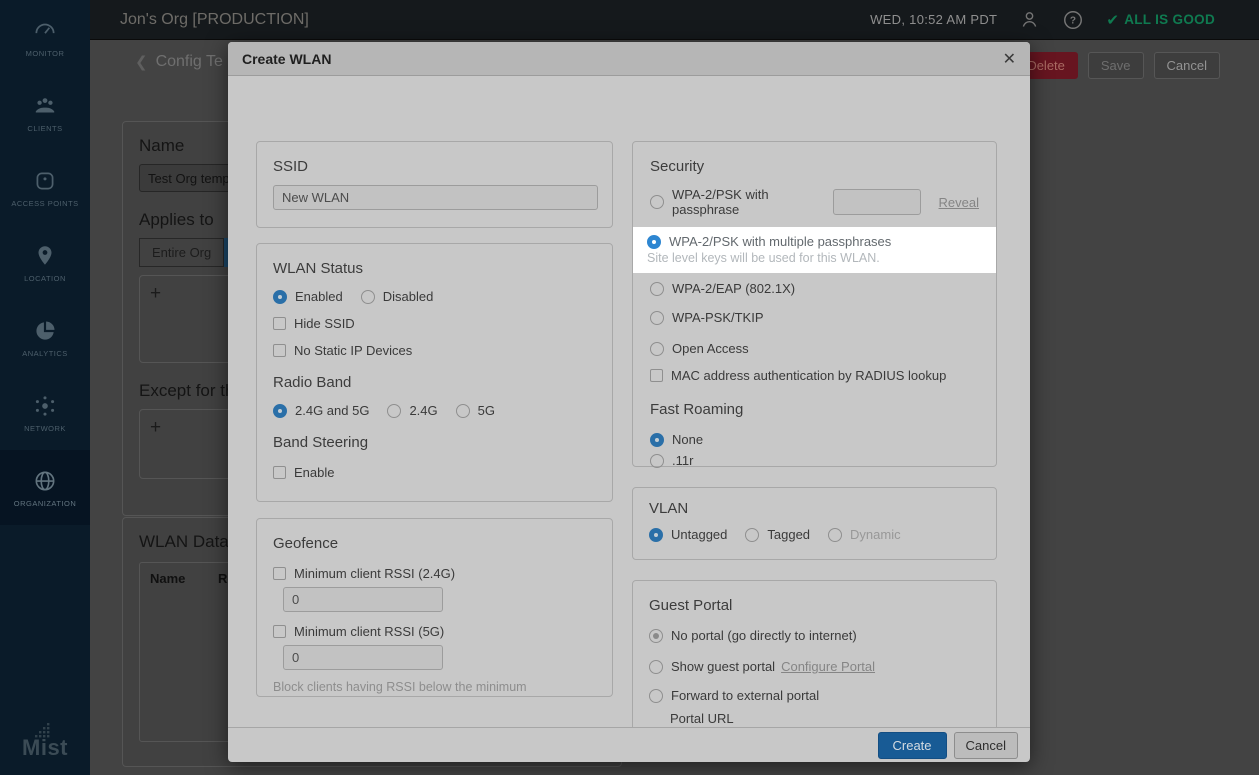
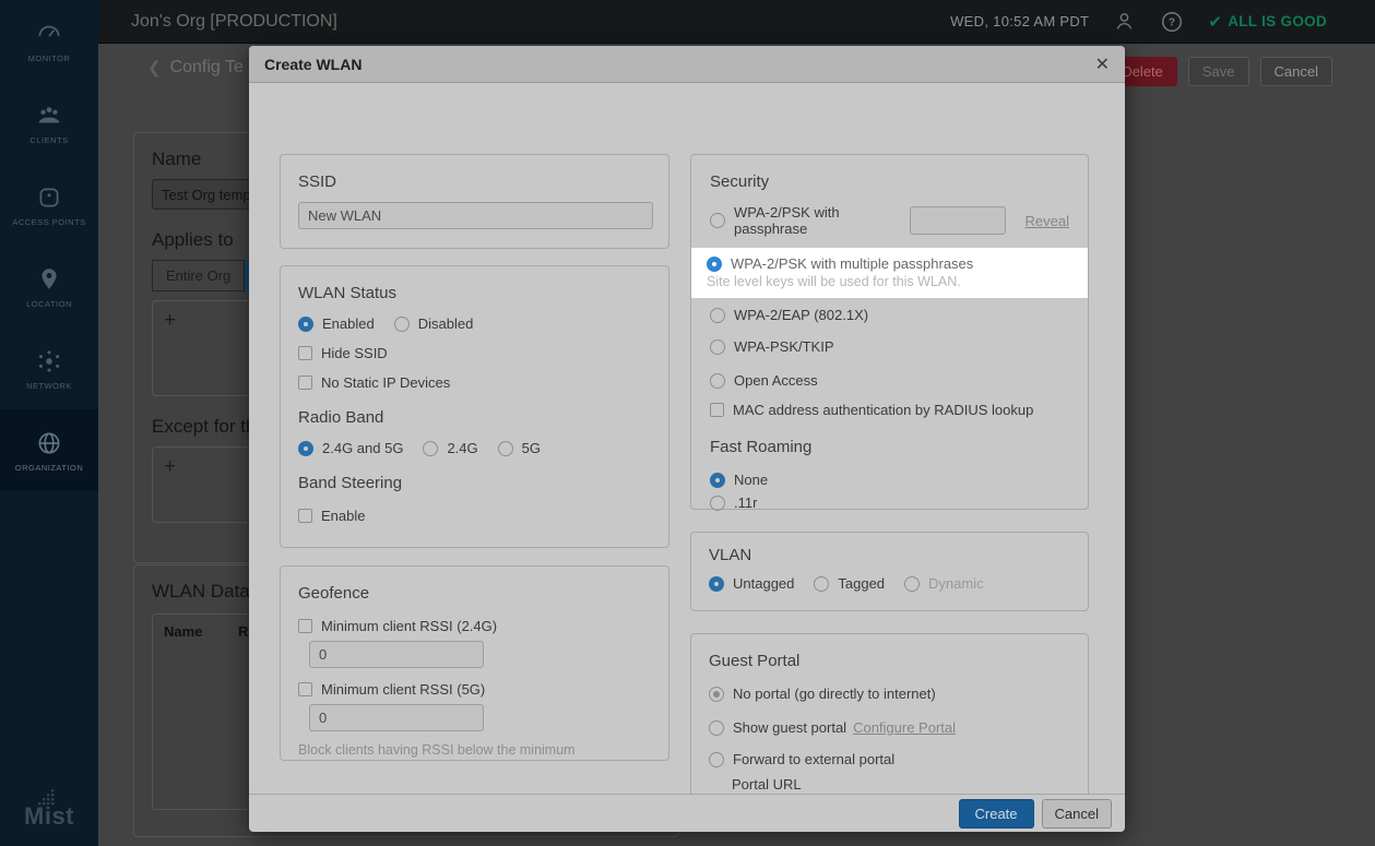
  MONITOR
  CLIENTS
  ACCESS POINTS
  LOCATION
- ANALYTICS
  NETWORK
  ORGANIZATION
  Mist
  Jon's Org [PRODUCTION]
  WED, 10:52 AM PDT
  ?
  ✔
  ALL IS GOOD
  ❮
  Config Te
  Delete
  Save
  Cancel
  Name
  Test Org temp
  Applies to
  Entire Org
  +
  Except for t
  +
  WLAN Data
  Name
  Create WLAN
  ✕
  SSID
  New WLAN
  WLAN Status
  Enabled
  Disabled
  Hide SSID
  No Static IP Devices
  Radio Band
  2.4G and 5G
  2.4G
  5G
  Band Steering
  Enable
  Geofence
  Minimum client RSSI (2.4G)
  0
  Minimum client RSSI (5G)
  0
  Block clients having RSSI below the minimum
  Security
  WPA-2/PSK with passphrase
  Reveal
  WPA-2/PSK with multiple passphrases
  Site level keys will be used for this WLAN.
  WPA-2/EAP (802.1X)
  WPA-PSK/TKIP
  Open Access
  MAC address authentication by RADIUS lookup
  Fast Roaming
  None
  .11r
  VLAN
  Untagged
  Tagged
  Dynamic
  Guest Portal
  No portal (go directly to internet)
  Show guest portal
  Configure Portal
  Forward to external portal
  Portal URL
  Create
  Cancel
